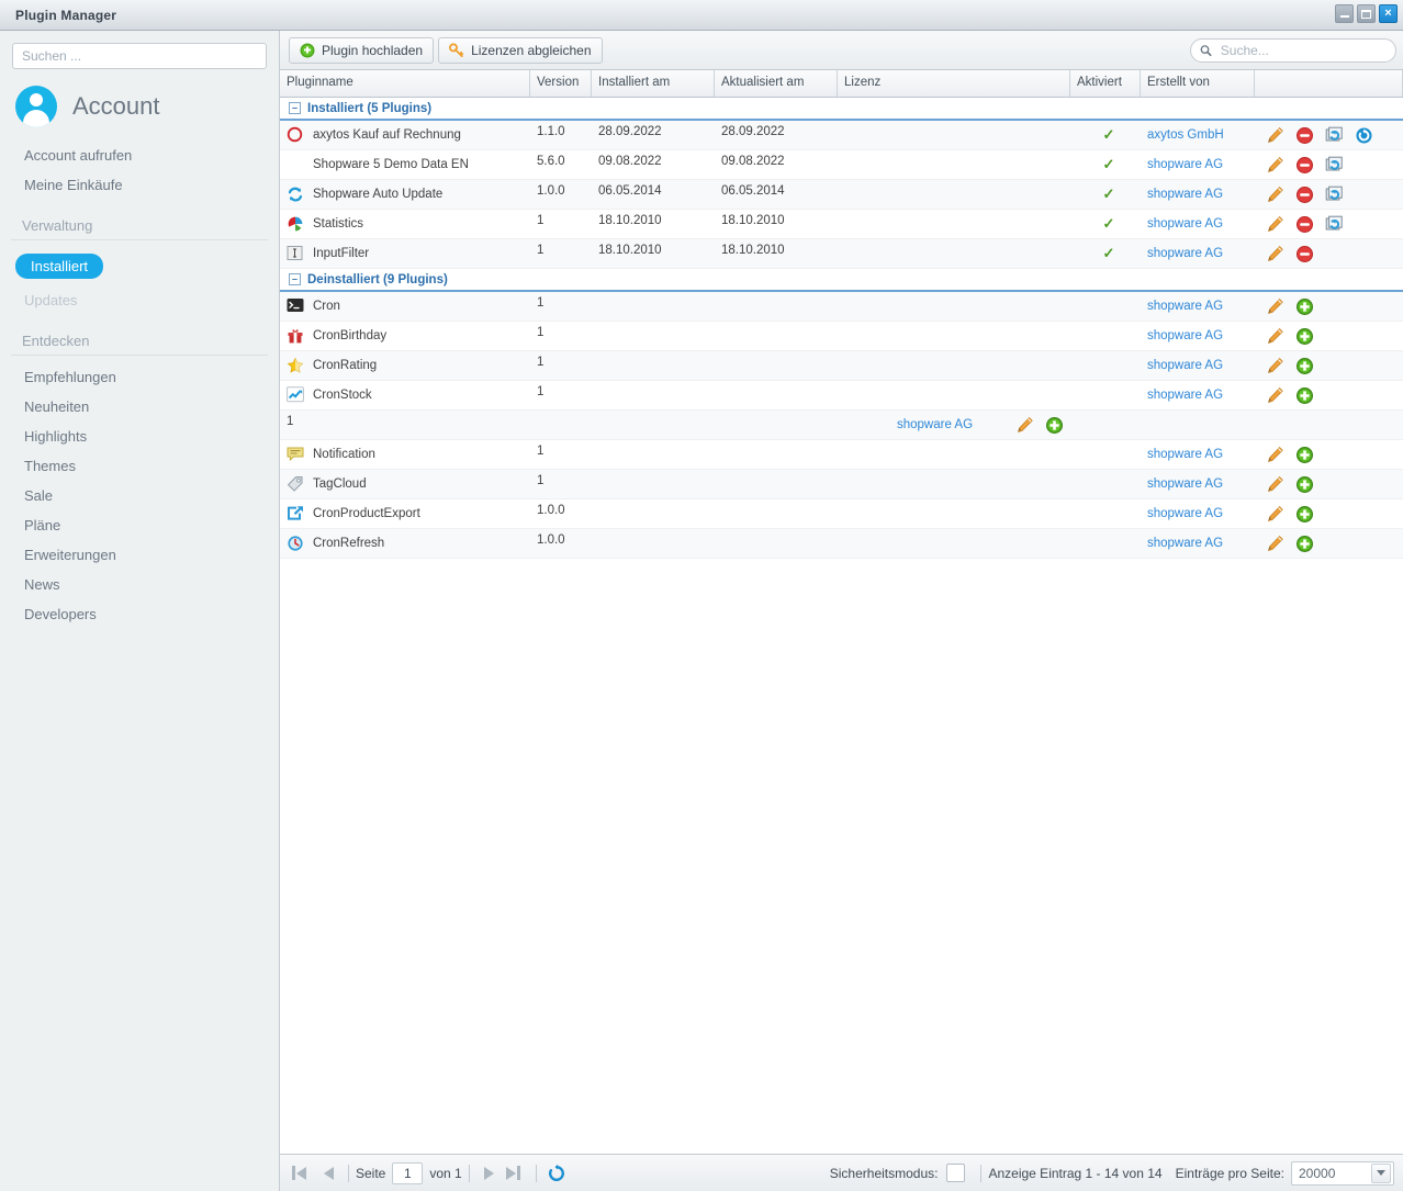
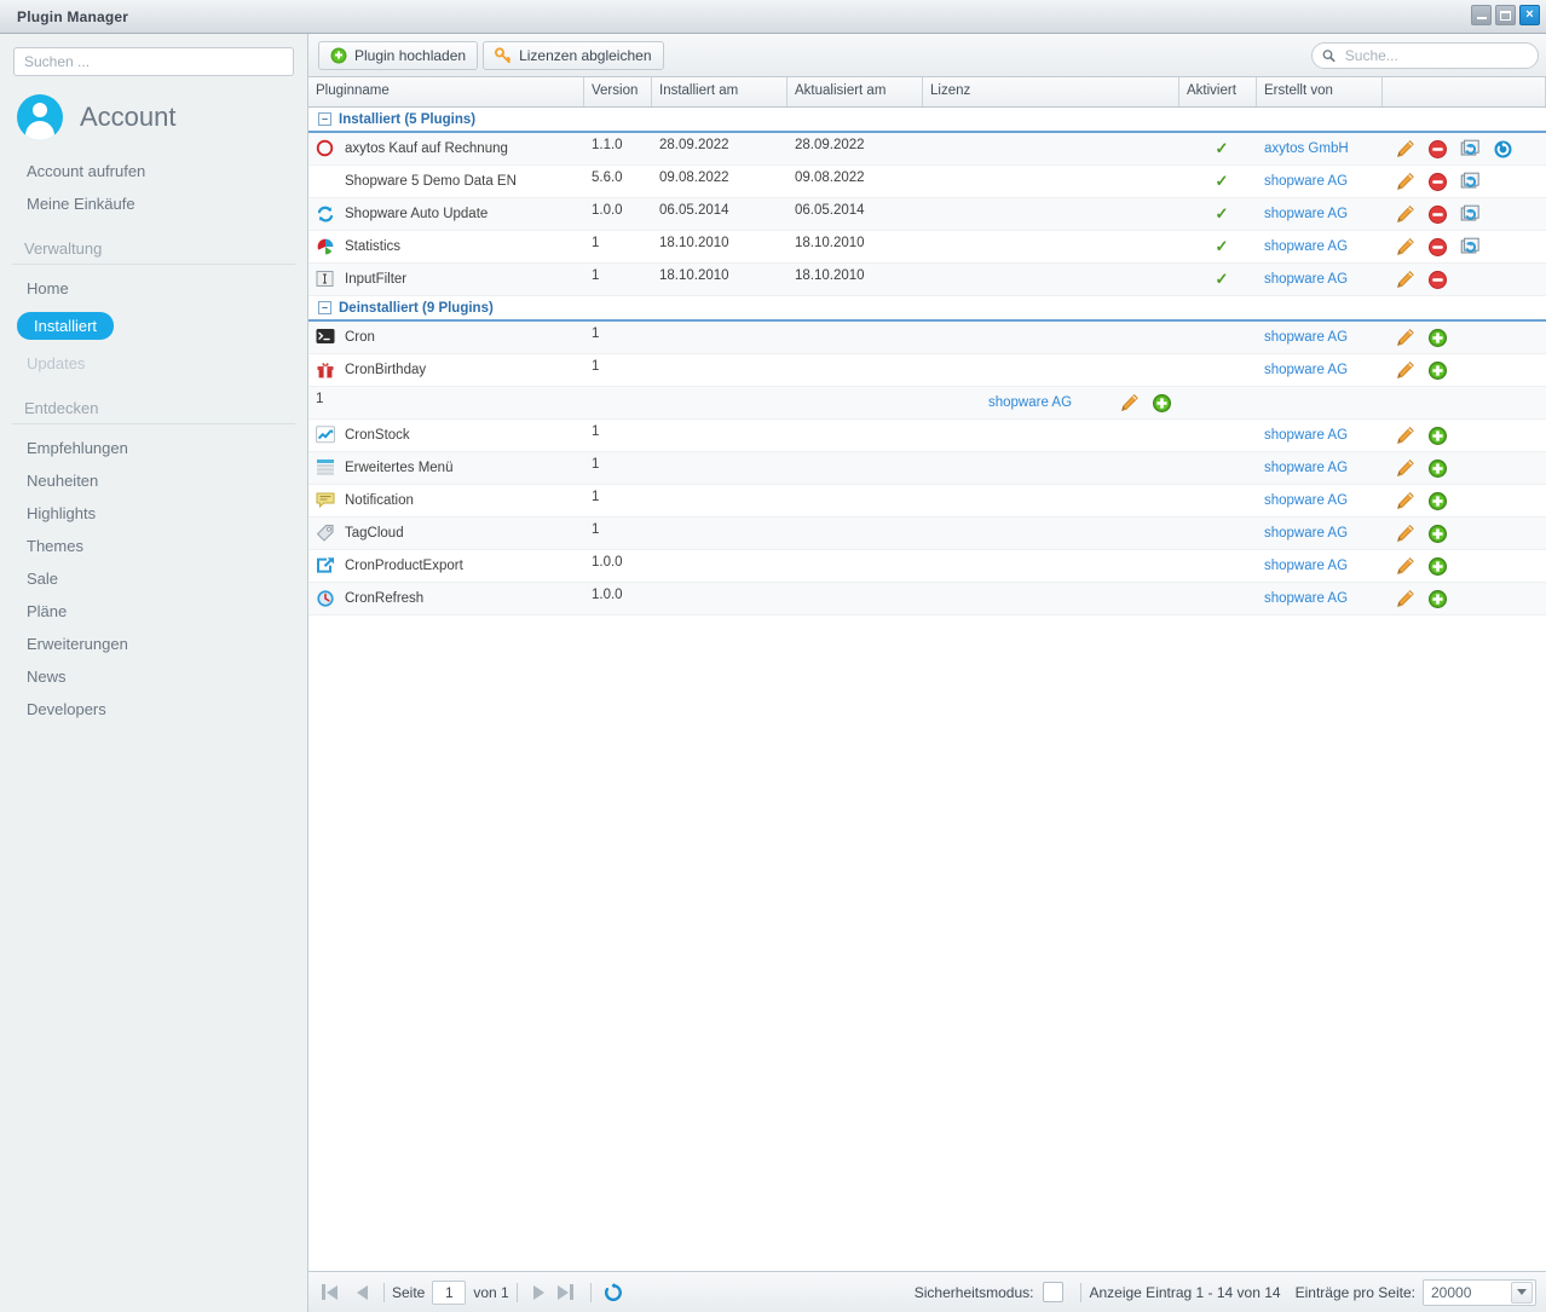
  Plugin Manager
  ×
  Suchen ...
  Account
  Account aufrufen
  Meine Einkäufe
  Verwaltung
+ Home
  Installiert
  Updates
  Entdecken
  Empfehlungen
  Neuheiten
  Highlights
  Themes
  Sale
  Pläne
  Erweiterungen
  News
  Developers
  Plugin hochladen
  Lizenzen abgleichen
  Suche...
  Pluginname
  Version
  Installiert am
  Aktualisiert am
  Lizenz
  Aktiviert
  Erstellt von
  –
  Installiert (5 Plugins)
  axytos Kauf auf Rechnung
  1.1.0
  28.09.2022
  28.09.2022
  ✓
  axytos GmbH
  Shopware 5 Demo Data EN
  5.6.0
  09.08.2022
  09.08.2022
  ✓
  shopware AG
  Shopware Auto Update
  1.0.0
  06.05.2014
  06.05.2014
  ✓
  shopware AG
  Statistics
  1
  18.10.2010
  18.10.2010
  ✓
  shopware AG
  InputFilter
  1
  18.10.2010
  18.10.2010
  ✓
  shopware AG
  –
  Deinstalliert (9 Plugins)
  Cron
  1
  shopware AG
  CronBirthday
  1
  shopware AG
- CronRating
  1
  shopware AG
  CronStock
  1
  shopware AG
+ Erweitertes Menü
  1
  shopware AG
  Notification
  1
  shopware AG
  TagCloud
  1
  shopware AG
  CronProductExport
  1.0.0
  shopware AG
  CronRefresh
  1.0.0
  shopware AG
  Seite
  1
  von 1
  Sicherheitsmodus:
  Anzeige Eintrag 1 - 14 von 14
  Einträge pro Seite:
  20000
